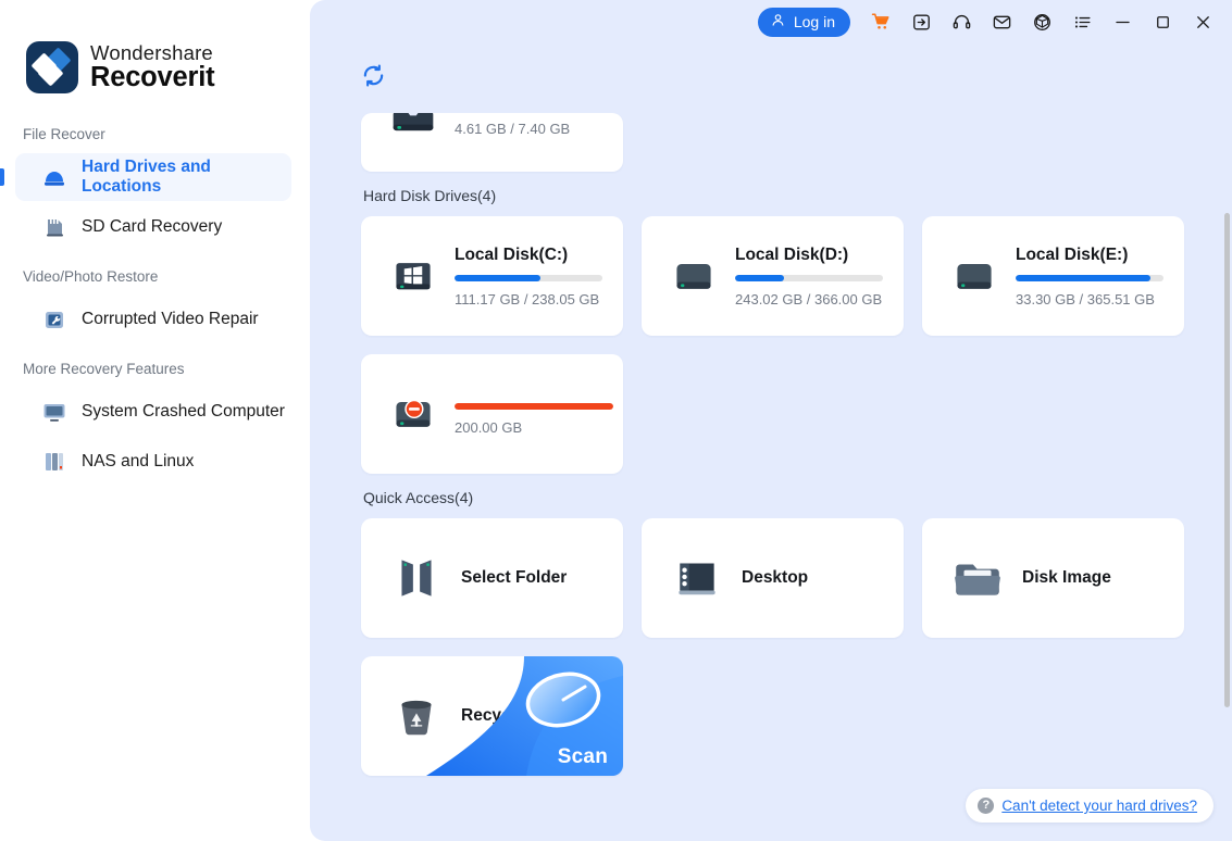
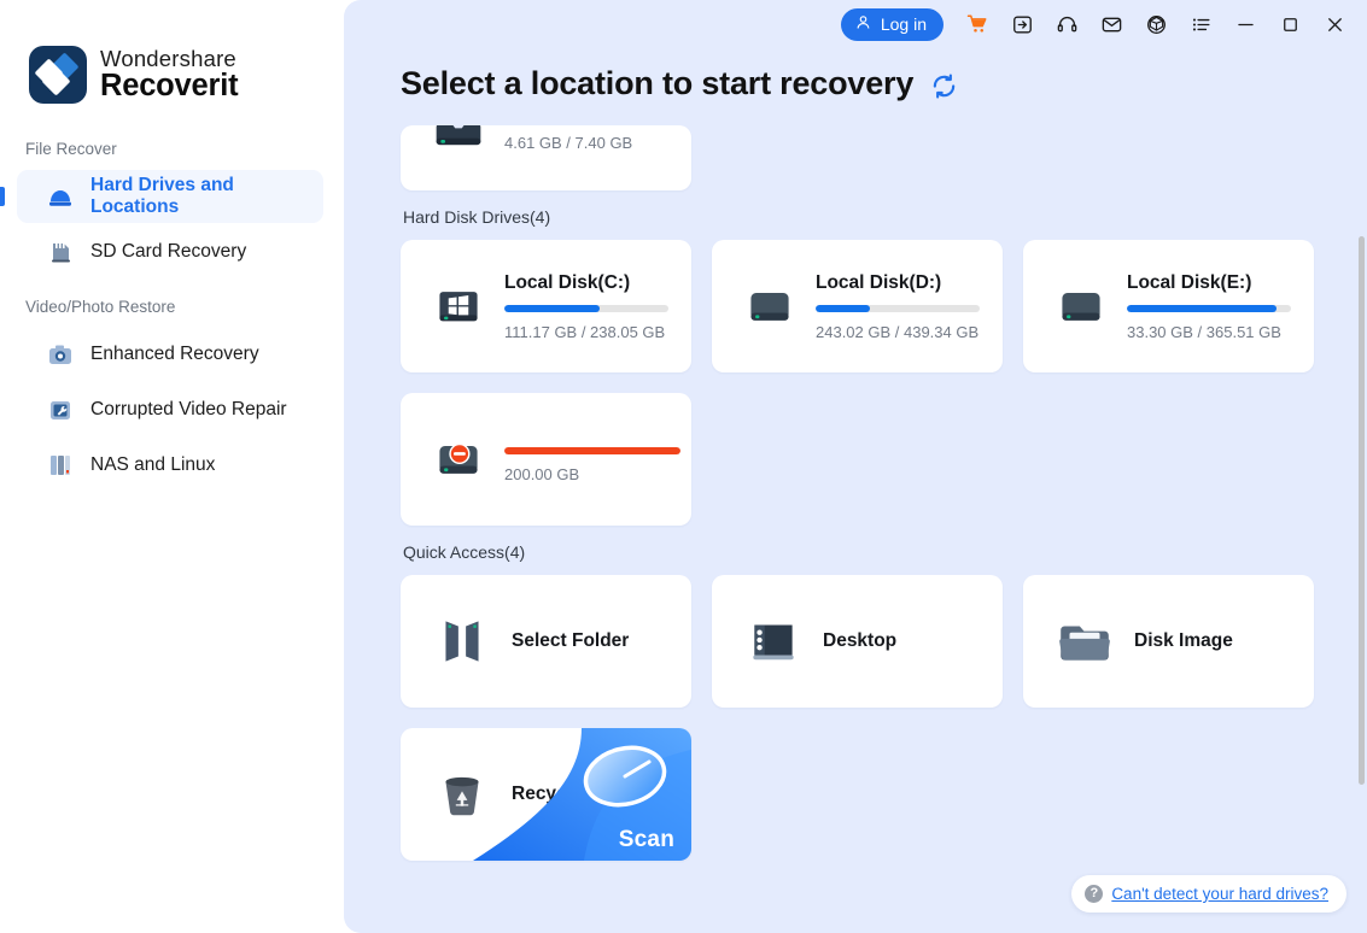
  Wondershare
  Recoverit
  File Recover
  Hard Drives and Locations
  SD Card Recovery
  Video/Photo Restore
+ Enhanced Recovery
  Corrupted Video Repair
- More Recovery Features
- System Crashed Computer
  NAS and Linux
  Log in
+ Select a location to start recovery
  4.61 GB / 7.40 GB
  Hard Disk Drives(4)
  Local Disk(C:)
  111.17 GB / 238.05 GB
  Local Disk(D:)
- 243.02 GB / 366.00 GB
+ 243.02 GB / 439.34 GB
  Local Disk(E:)
  33.30 GB / 365.51 GB
  200.00 GB
  Quick Access(4)
  Select Folder
  Desktop
  Disk Image
  Scan
  ?
  Can't detect your hard drives?
